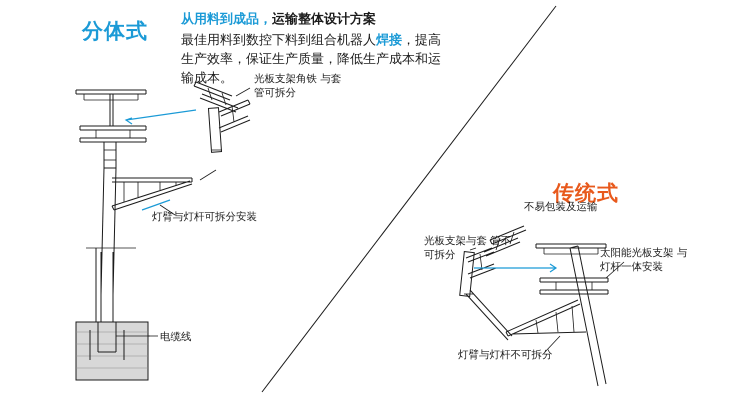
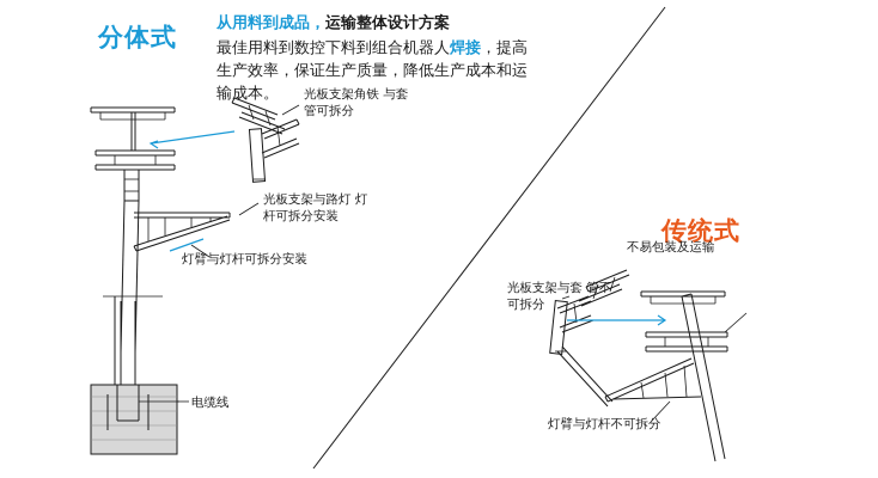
  分体式
  传统式
  从用料到成品，运输整体设计方案
  最佳用料到数控下料到组合机器人焊接，提高生产效率，保证生产质量，降低生产成本和运输成本。
  光板支架角铁 与套管可拆分
+ 光板支架与路灯 灯杆可拆分安装
  灯臂与灯杆可拆分安装
  电缆线
  不易包装及运输
  光板支架与套 管不可拆分
- 太阳能光板支架 与灯杆一体安装
  灯臂与灯杆不可拆分
